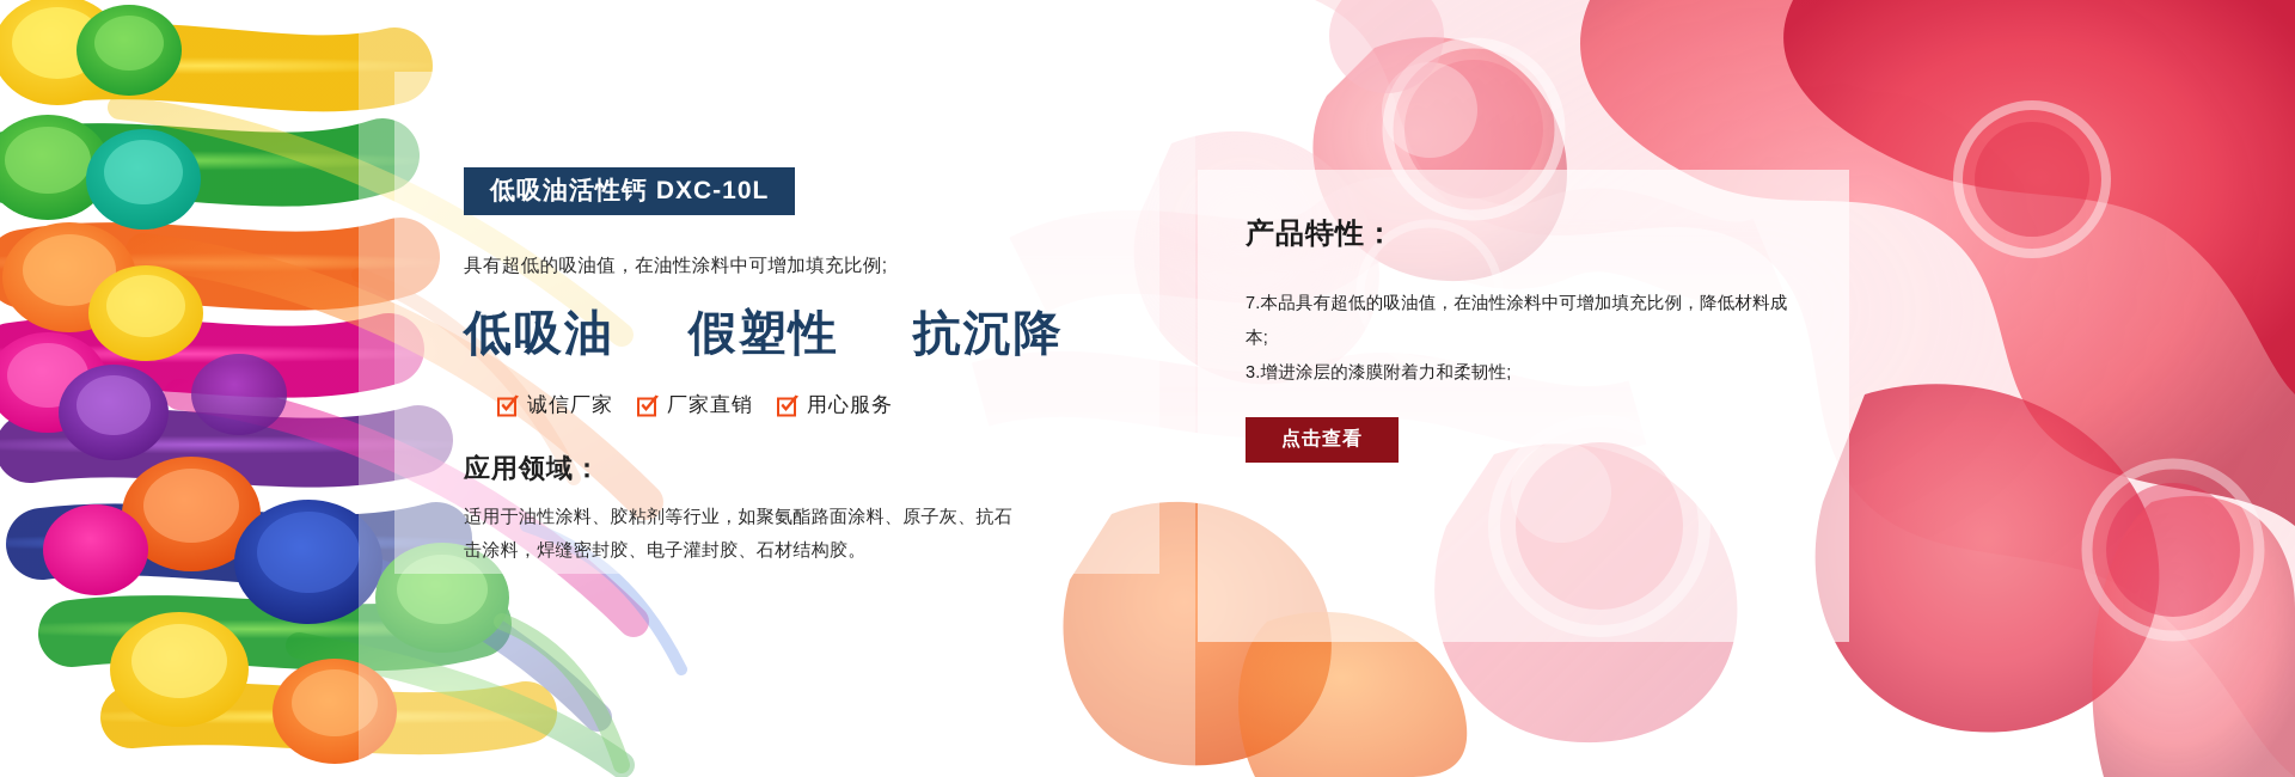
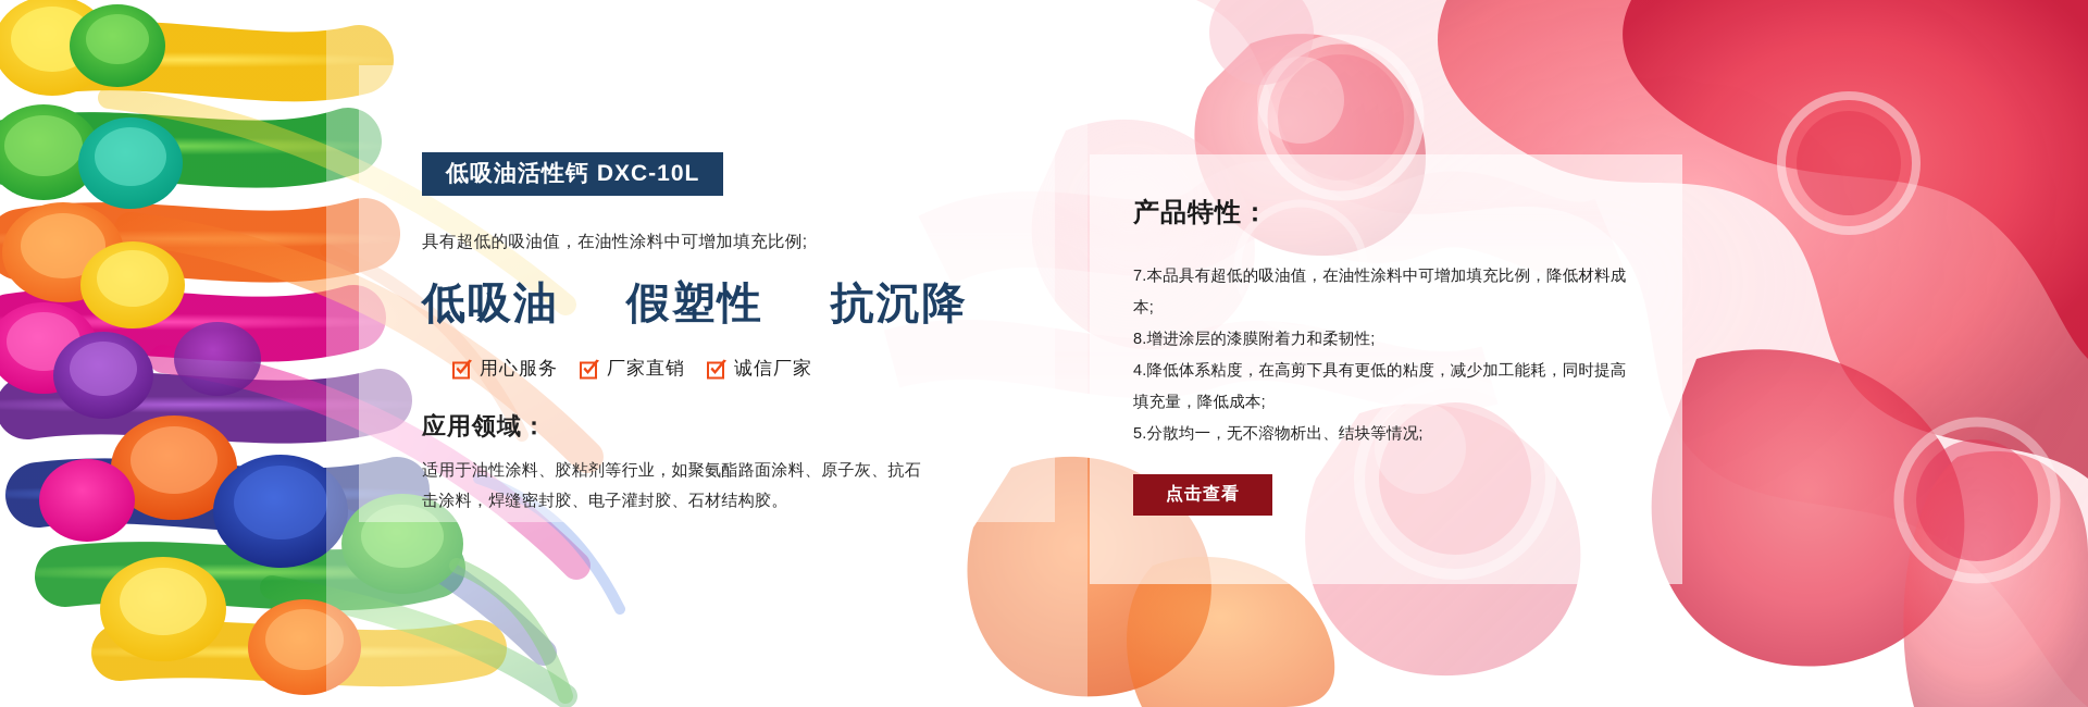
  低吸油活性钙 DXC-10L
  具有超低的吸油值，在油性涂料中可增加填充比例;
  低吸油 假塑性 抗沉降
- 诚信厂家
+ 用心服务
  厂家直销
- 用心服务
+ 诚信厂家
  应用领域：
  适用于油性涂料、胶粘剂等行业，如聚氨酯路面涂料、原子灰、抗石击涂料，焊缝密封胶、电子灌封胶、石材结构胶。
  产品特性：
  7.本品具有超低的吸油值，在油性涂料中可增加填充比例，降低材料成本;
- 3.增进涂层的漆膜附着力和柔韧性;
+ 8.增进涂层的漆膜附着力和柔韧性;
+ 4.降低体系粘度，在高剪下具有更低的粘度，减少加工能耗，同时提高填充量，降低成本;
+ 5.分散均一，无不溶物析出、结块等情况;
  点击查看
